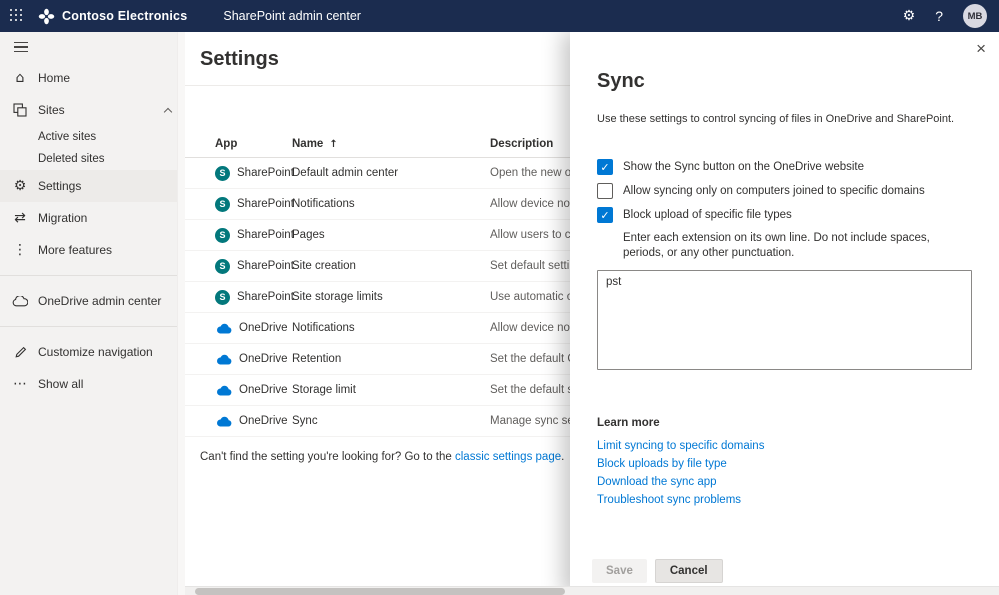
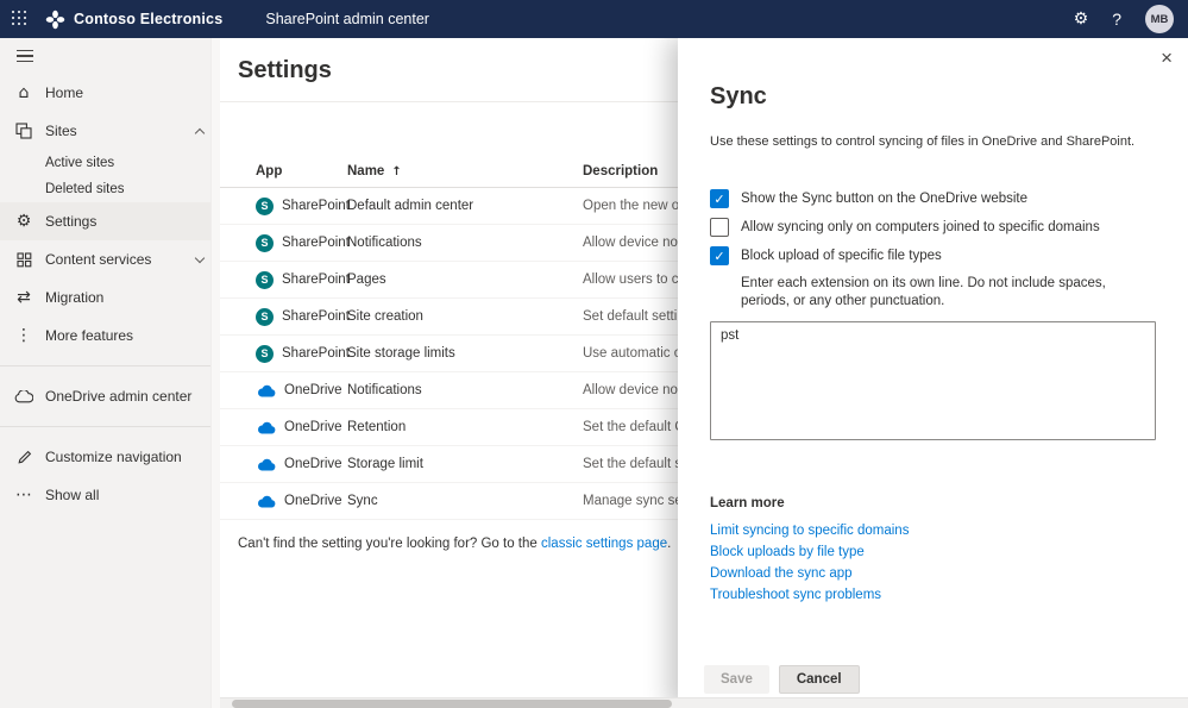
  Contoso Electronics
  SharePoint admin center
  ⚙
  ?
  MB
  ⌂
  Home
  Sites
  Active sites
  Deleted sites
  ⚙
  Settings
+ Content services
  ⇄
  Migration
  ⋮
  More features
  OneDrive admin center
  Customize navigation
  ⋯
  Show all
  Settings
  App
  Name ↑
  Description
  S
  SharePoint
  Default admin center
  S
  SharePoint
  Notifications
  S
  SharePoint
  Pages
  Allow users to c
  S
  SharePoint
  Site creation
  Set default setti
  S
  SharePoint
  Site storage limits
  Use automatic
  OneDrive
  Notifications
  OneDrive
  Retention
  Set the default
  OneDrive
  Storage limit
  Set the default
  OneDrive
  Sync
  Can't find the setting you're looking for? Go to the classic settings page.
  ×
  Sync
  Use these settings to control syncing of files in OneDrive and SharePoint.
  ✓
  Show the Sync button on the OneDrive website
  Allow syncing only on computers joined to specific domains
  ✓
  Block upload of specific file types
  Enter each extension on its own line. Do not include spaces, periods, or any other punctuation.
  pst
  Learn more
  Limit syncing to specific domains
  Block uploads by file type
  Download the sync app
  Troubleshoot sync problems
  Save
  Cancel
